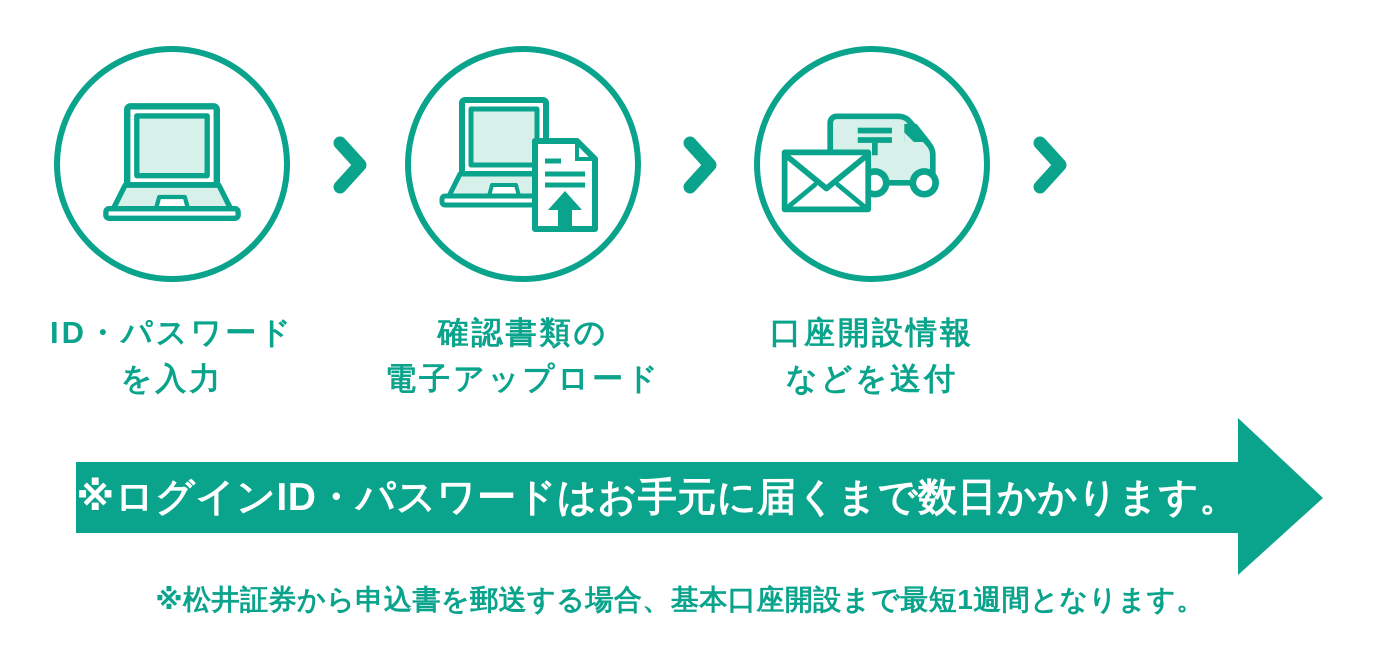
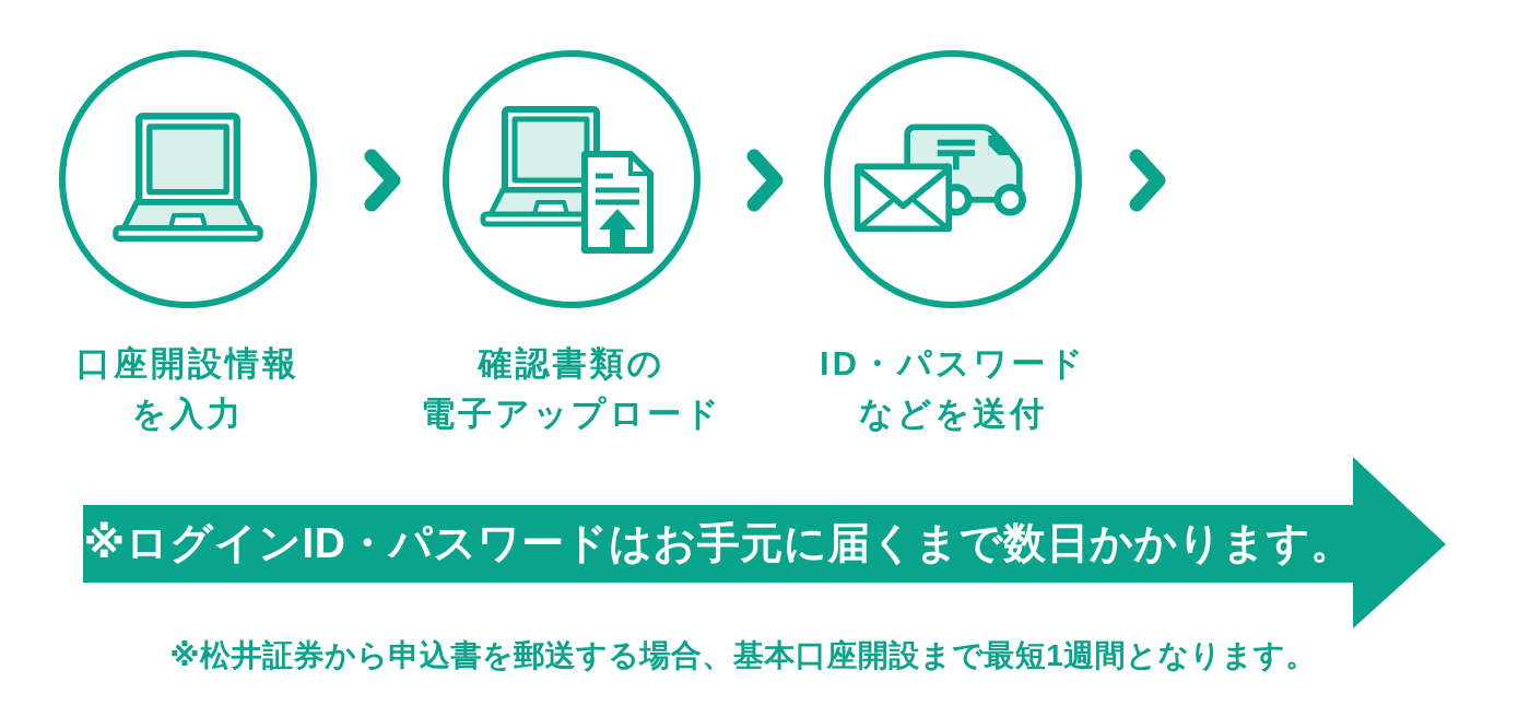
- ID・パスワード
+ 口座開設情報
  を入力
  確認書類の
  電子アップロード
- 口座開設情報
+ ID・パスワード
  などを送付
  ※ログインID・パスワードはお手元に届くまで数日かかります。
  ※松井証券から申込書を郵送する場合、基本口座開設まで最短1週間となります。
